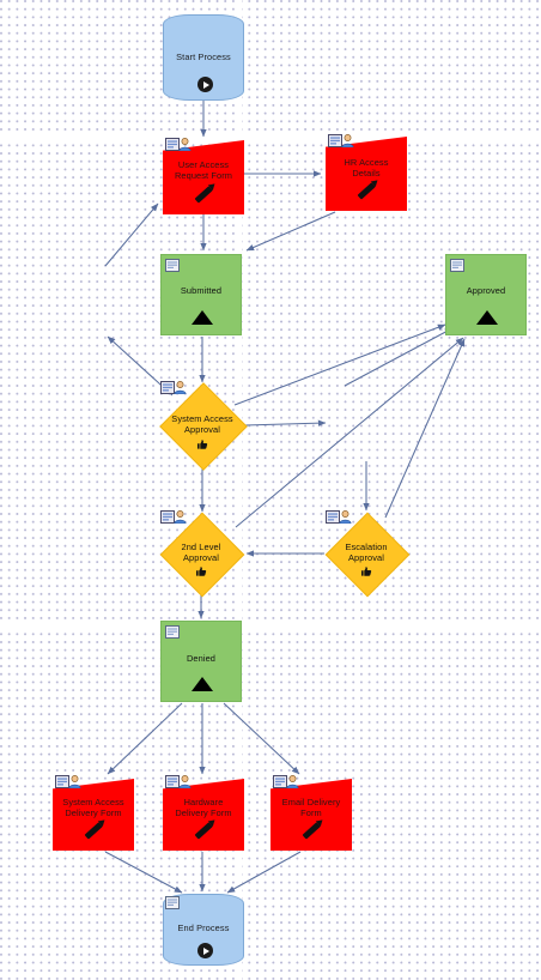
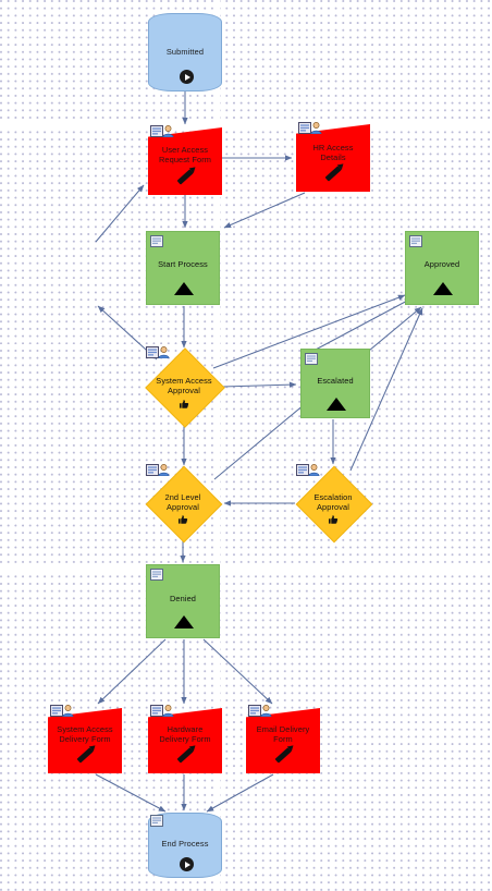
- Start Process
+ Submitted
  User Access
  Request Form
  HR Access
  Details
- Submitted
+ Start Process
  Approved
  System Access
  Approval
+ Escalated
  2nd Level
  Approval
  Escalation
  Approval
  Denied
  System Access
  Delivery Form
  Hardware
  Delivery Form
  Email Delivery
  Form
  End Process
